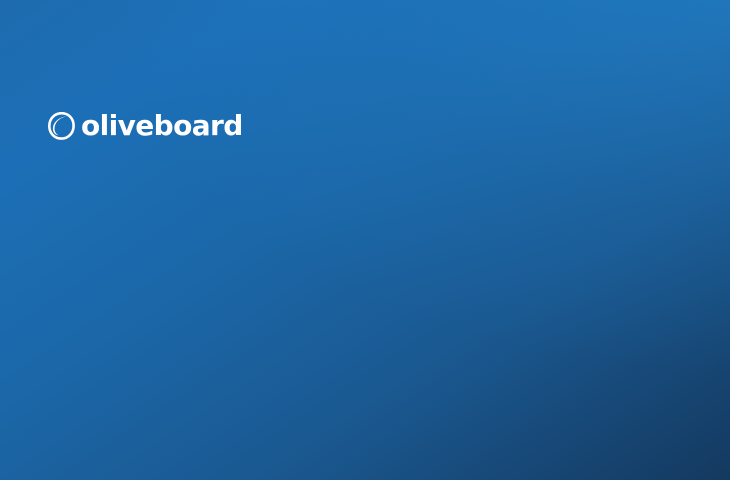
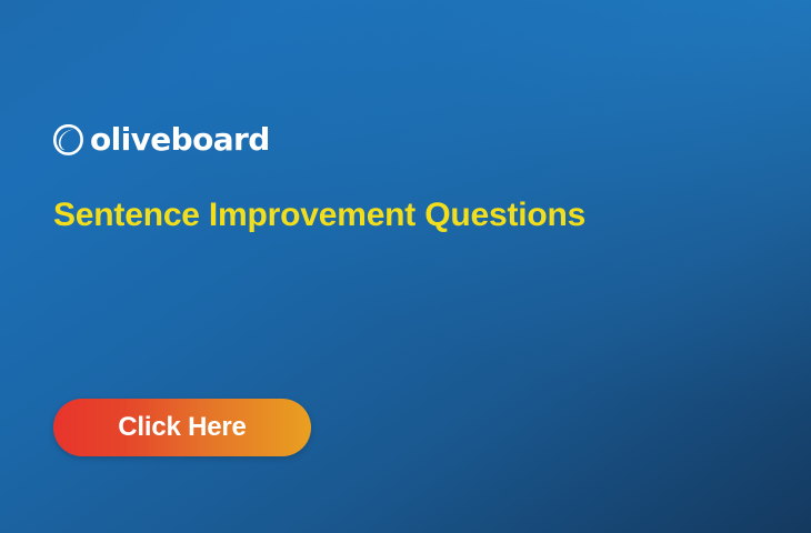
  oliveboard
+ Sentence Improvement Questions
+ Click Here
